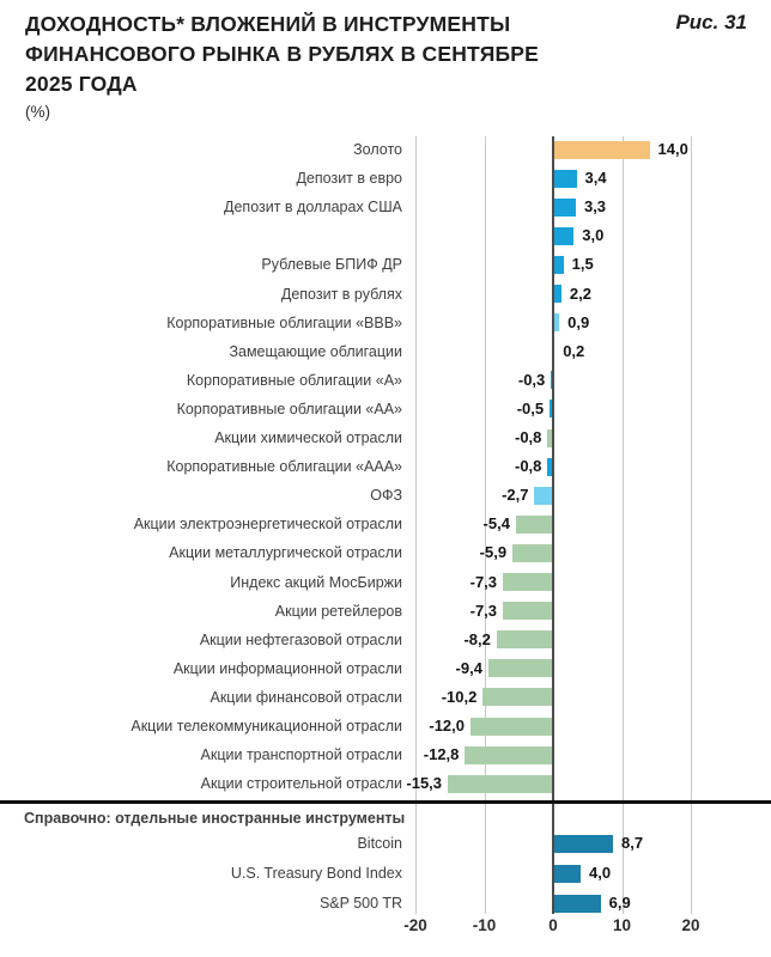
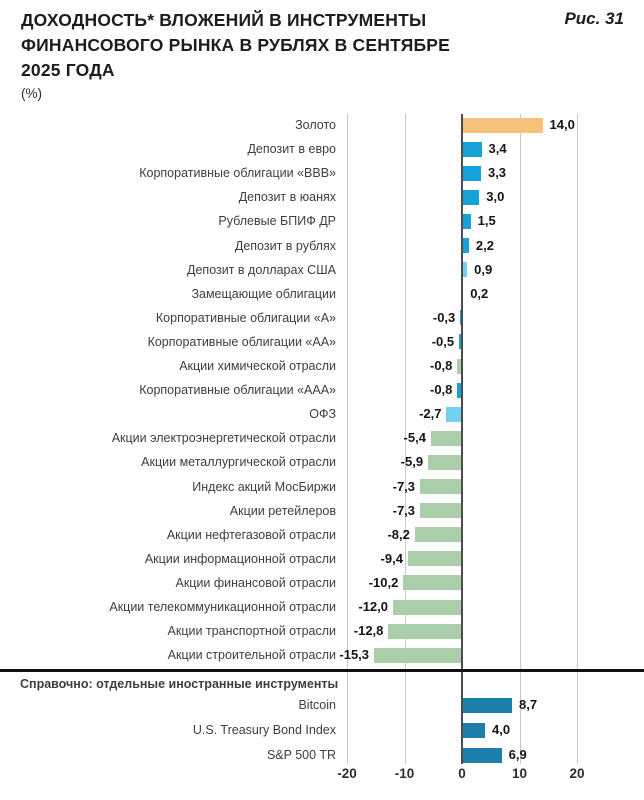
  ДОХОДНОСТЬ* ВЛОЖЕНИЙ В ИНСТРУМЕНТЫ
  ФИНАНСОВОГО РЫНКА В РУБЛЯХ В СЕНТЯБРЕ
  2025 ГОДА
  Рис. 31
  (%)
  Золото
  14,0
  Депозит в евро
  3,4
- Депозит в долларах США
+ Корпоративные облигации «ВВВ»
  3,3
+ Депозит в юанях
  3,0
  Рублевые БПИФ ДР
  1,5
  Депозит в рублях
  2,2
- Корпоративные облигации «ВВВ»
+ Депозит в долларах США
  0,9
  Замещающие облигации
  0,2
  Корпоративные облигации «А»
  -0,3
  Корпоративные облигации «АА»
  -0,5
  Акции химической отрасли
  -0,8
  Корпоративные облигации «ААА»
  -0,8
  ОФЗ
  -2,7
  Акции электроэнергетической отрасли
  -5,4
  Акции металлургической отрасли
  -5,9
  Индекс акций МосБиржи
  -7,3
  Акции ретейлеров
  -7,3
  Акции нефтегазовой отрасли
  -8,2
  Акции информационной отрасли
  -9,4
  Акции финансовой отрасли
  -10,2
  Акции телекоммуникационной отрасли
  -12,0
  Акции транспортной отрасли
  -12,8
  Акции строительной отрасли
  -15,3
  Справочно: отдельные иностранные инструменты
  Bitcoin
  8,7
  U.S. Treasury Bond Index
  4,0
  S&P 500 TR
  6,9
  -20
  -10
  0
  10
  20
